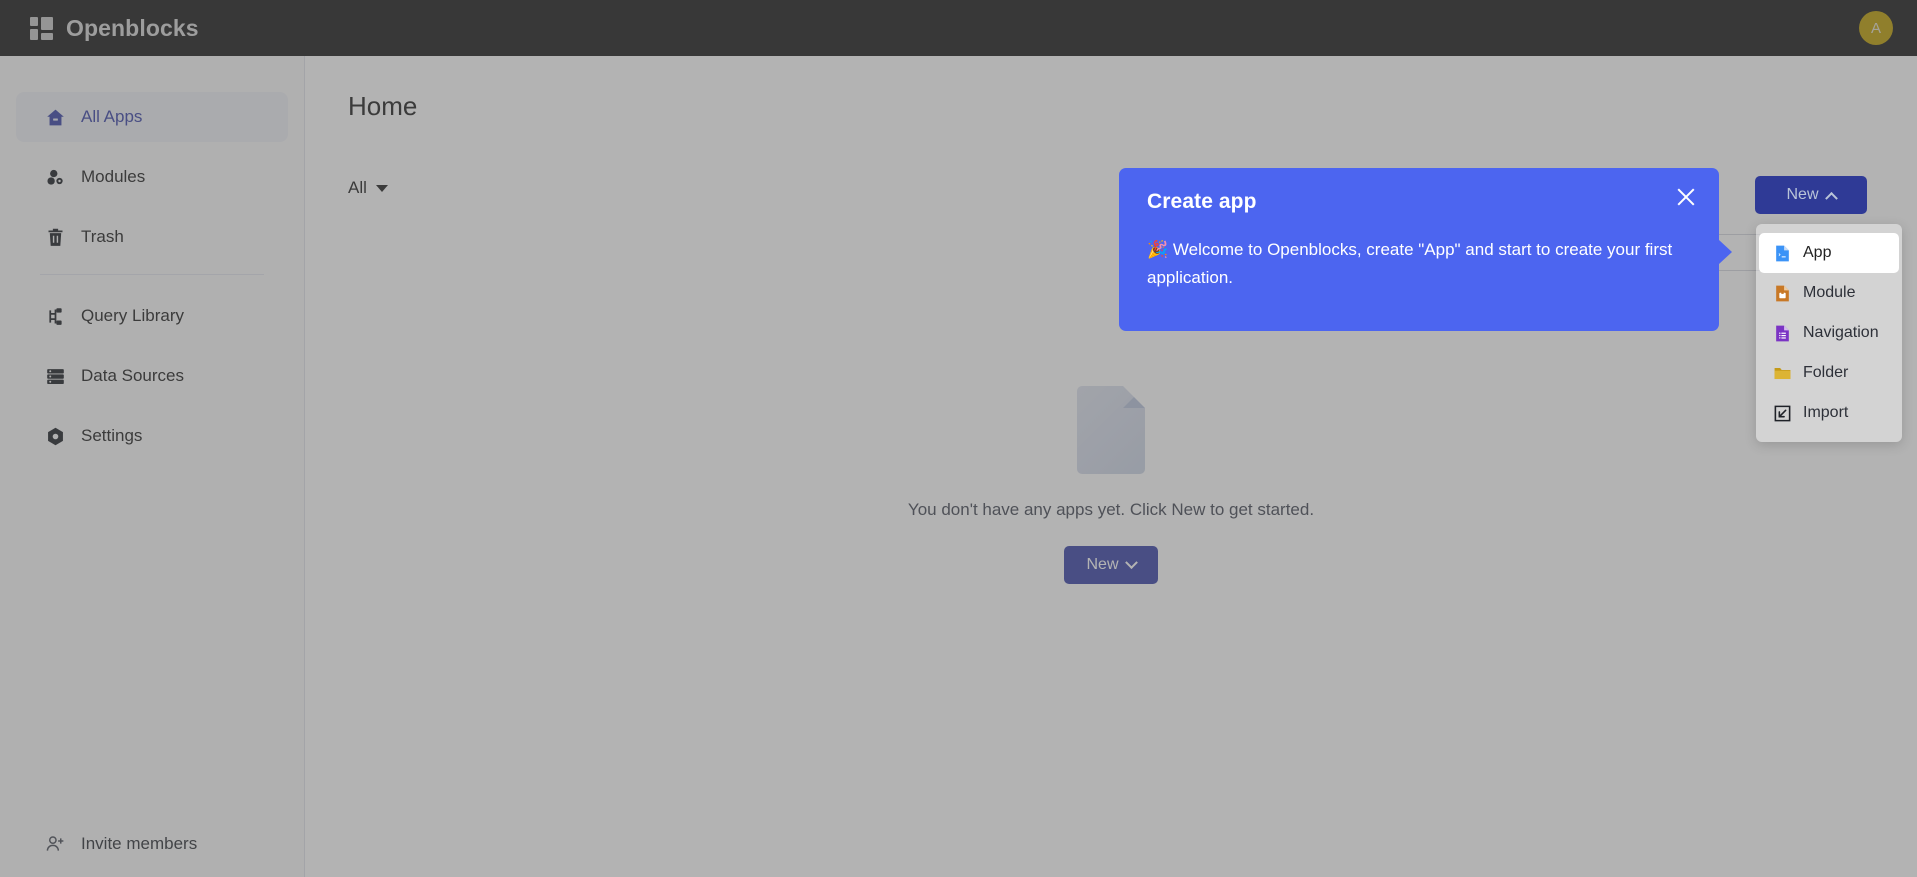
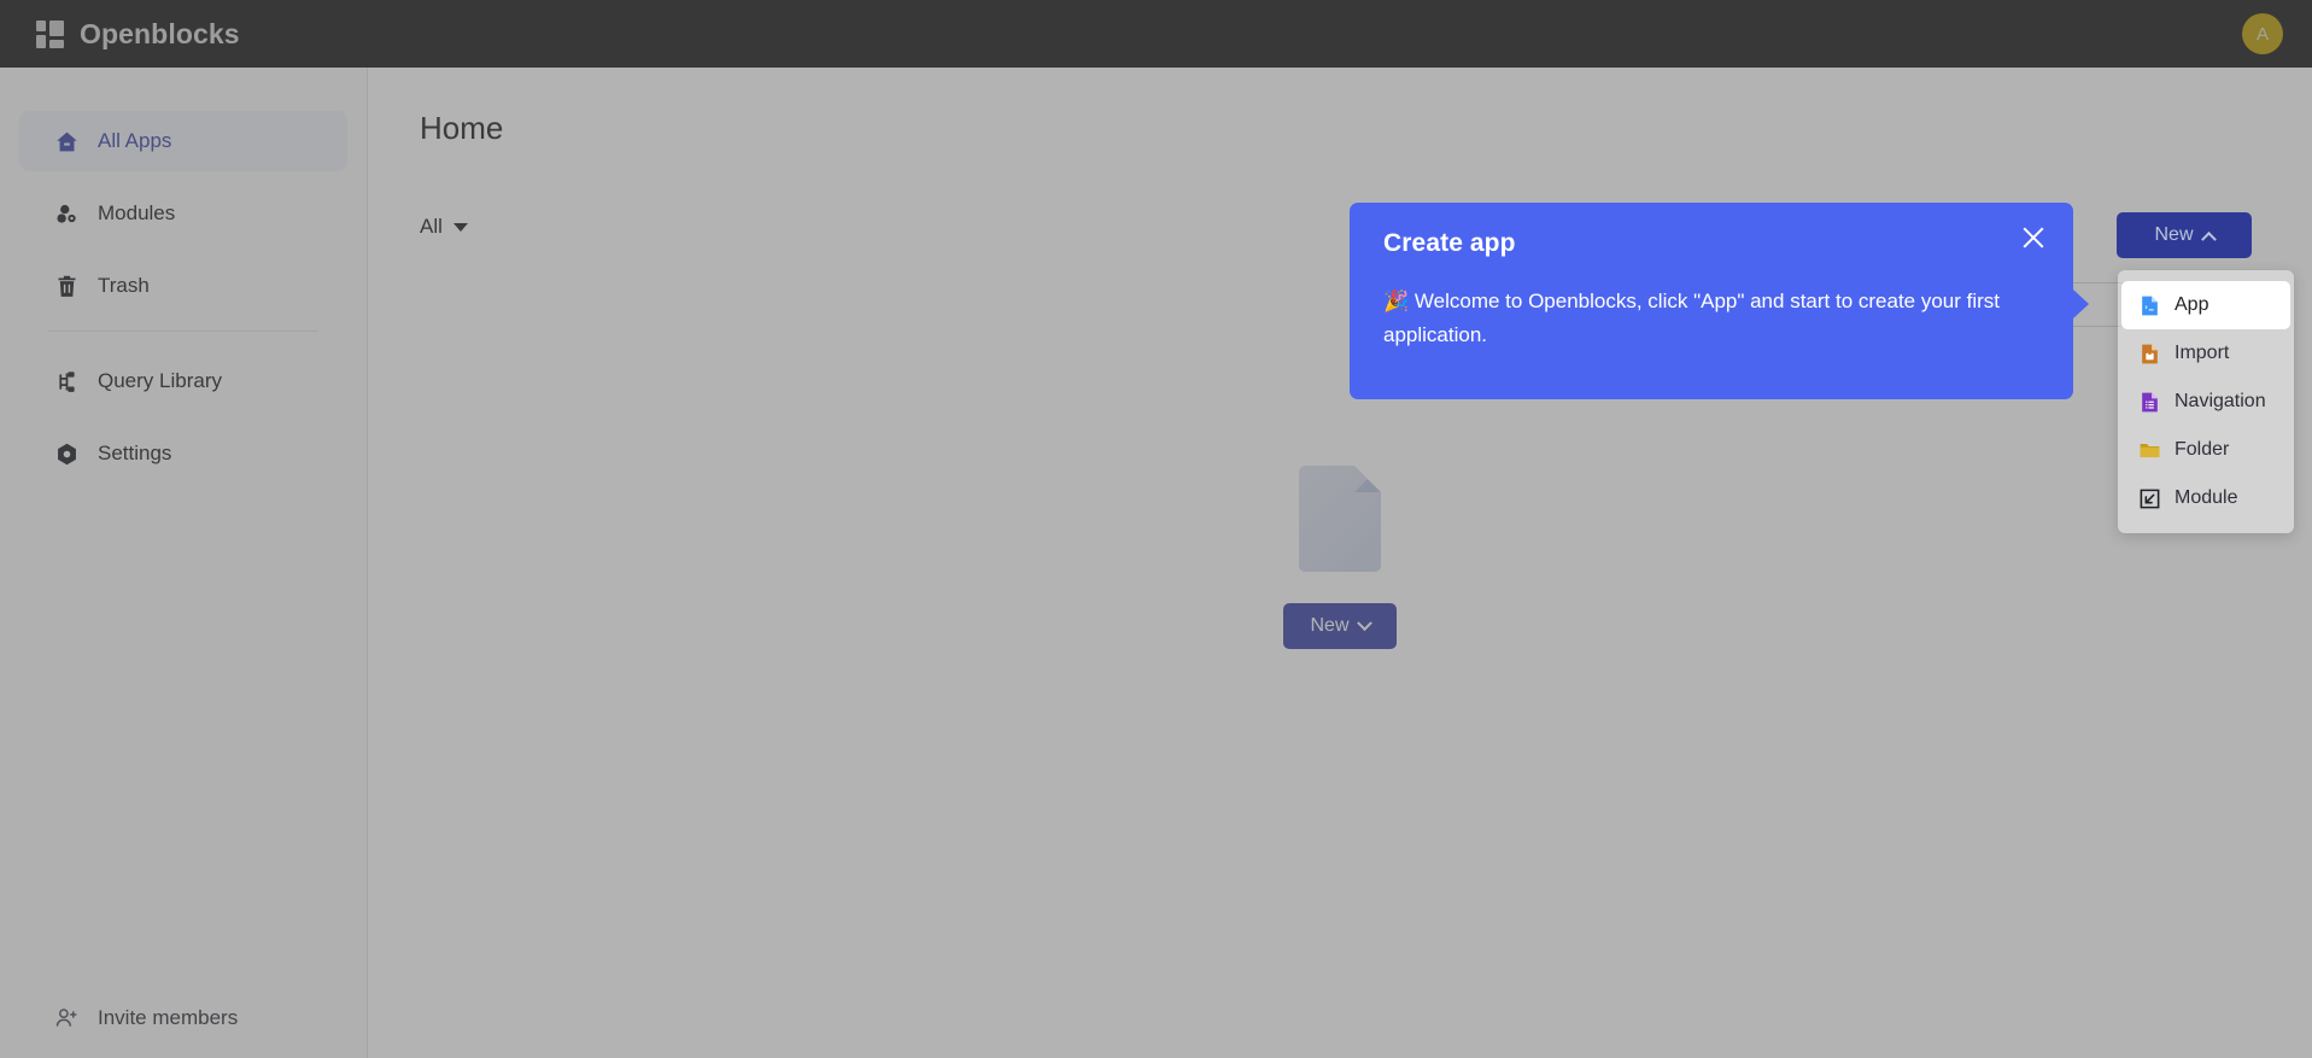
  Openblocks
  A
  All Apps
  Modules
  Trash
  Query Library
- Data Sources
  Settings
  Invite members
  Home
  All
- You don't have any apps yet. Click New to get started.
  New
  New
  App
- Module
+ Import
  Navigation
  Folder
- Import
+ Module
  Create app
- 🎉 Welcome to Openblocks, create "App" and start to create your first application.
+ 🎉 Welcome to Openblocks, click "App" and start to create your first application.
